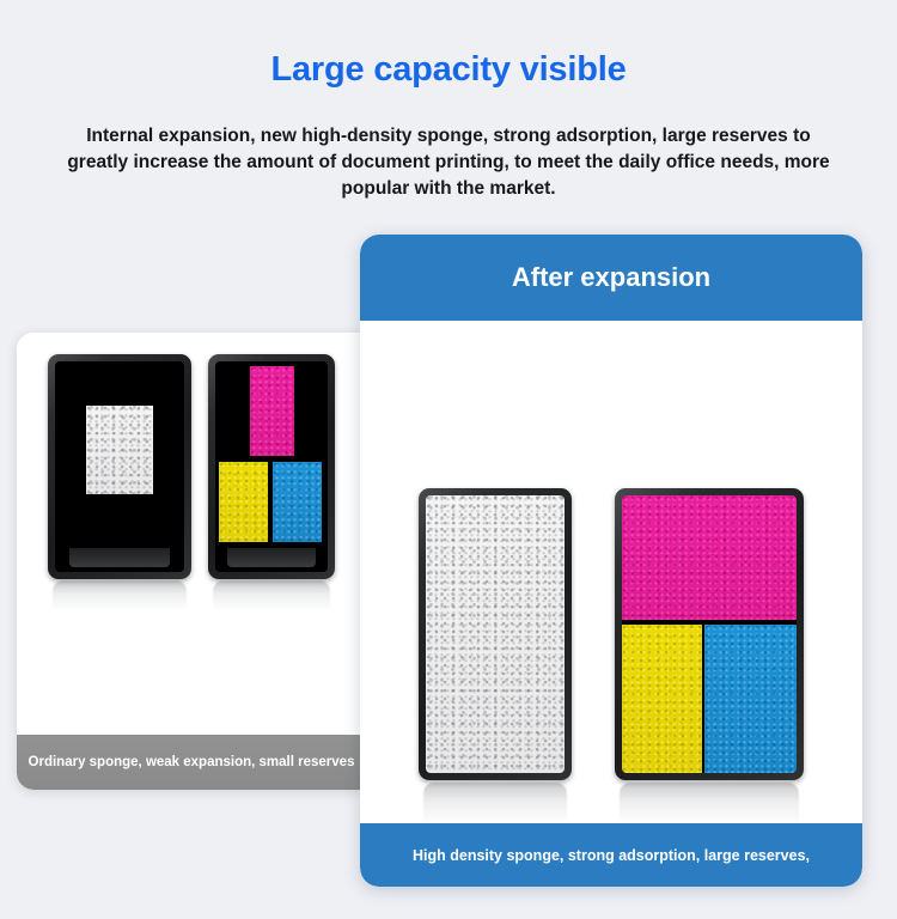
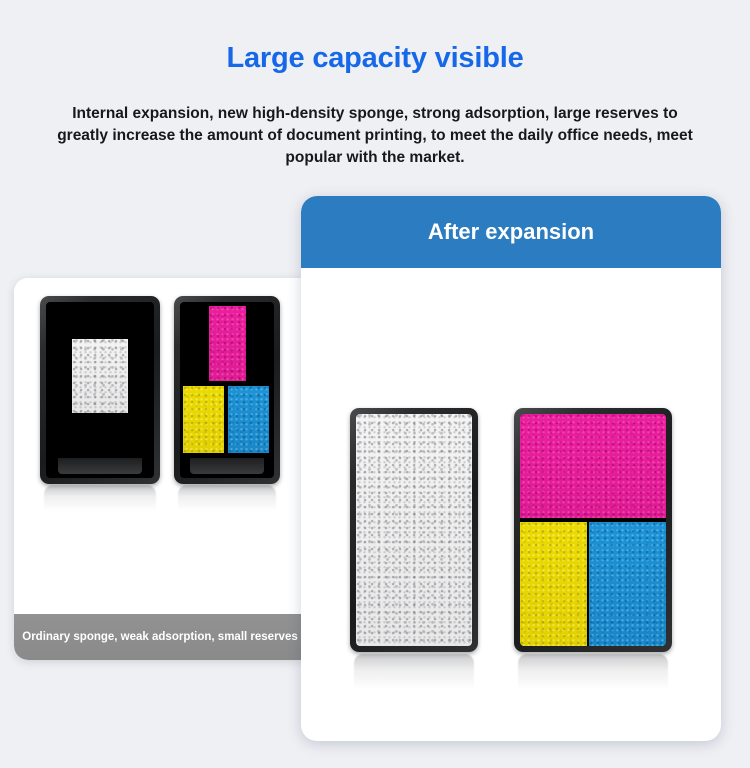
  Large capacity visible
- Internal expansion, new high-density sponge, strong adsorption, large reserves to greatly increase the amount of document printing, to meet the daily office needs, more popular with the market.
+ Internal expansion, new high-density sponge, strong adsorption, large reserves to greatly increase the amount of document printing, to meet the daily office needs, meet popular with the market.
- Ordinary sponge, weak expansion, small reserves
+ Ordinary sponge, weak adsorption, small reserves
  After expansion
- High density sponge, strong adsorption, large reserves,
